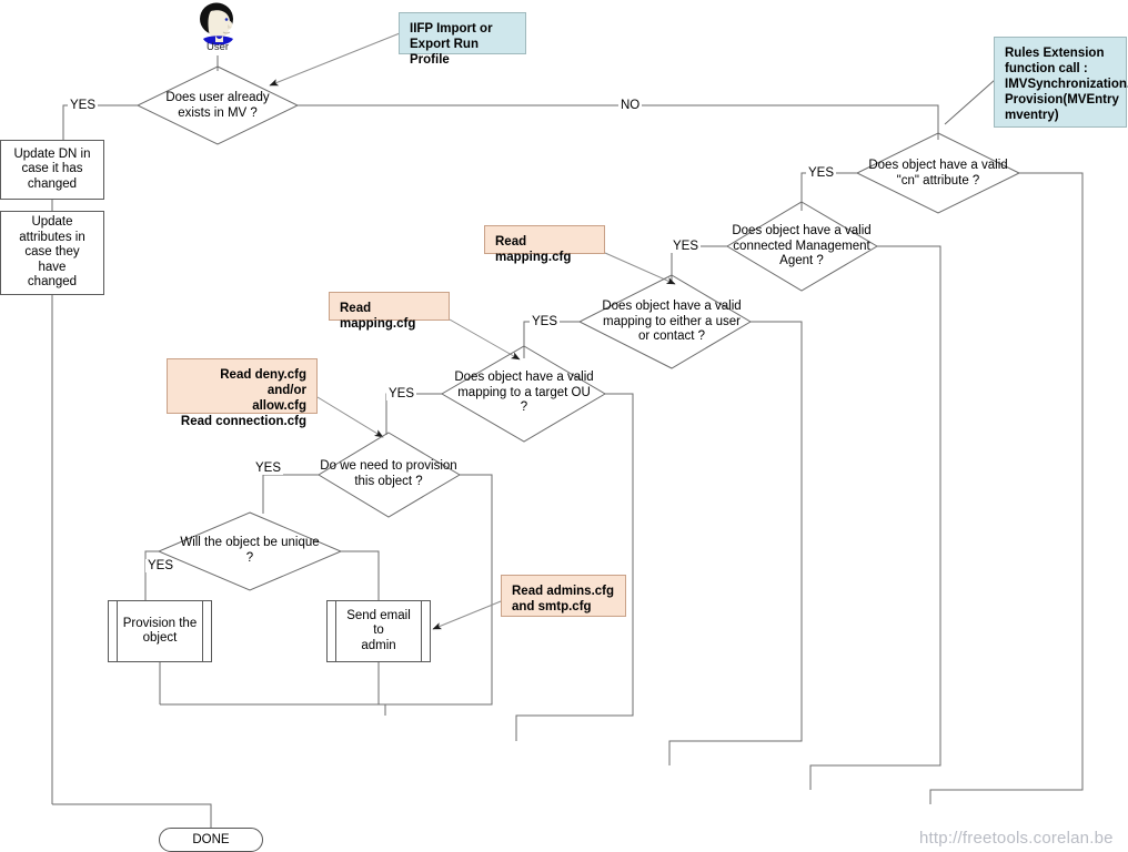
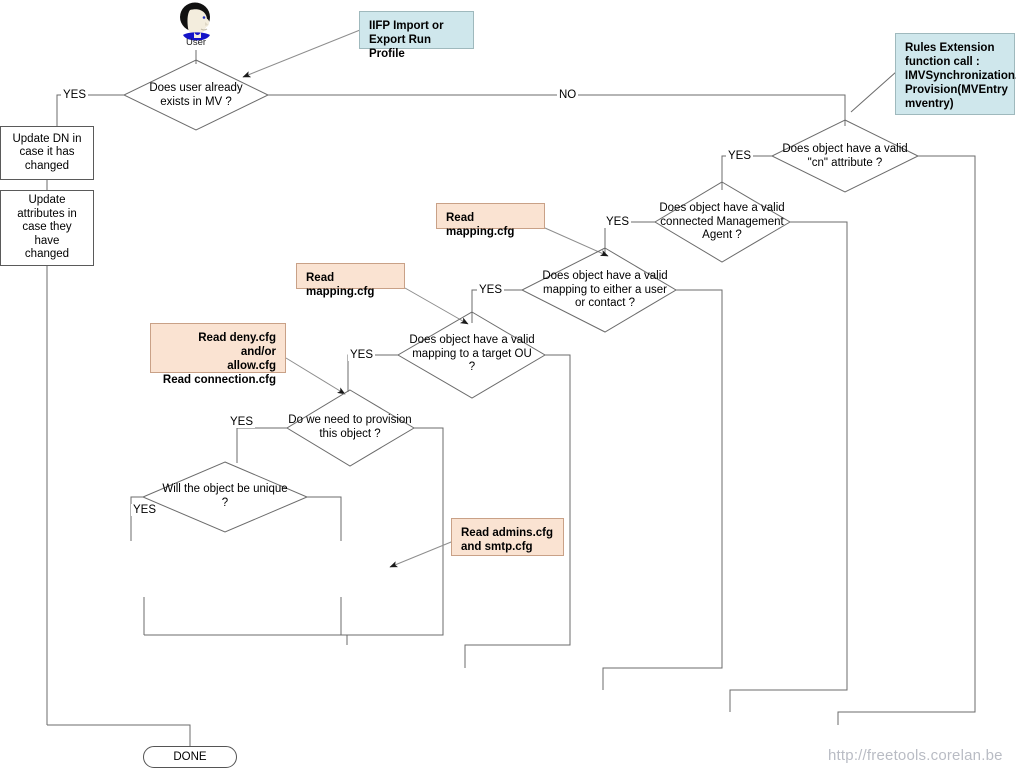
  User
  IIFP Import or
  Export Run Profile
  Rules Extension
  function call :
  IMVSynchronization
  Provision(MVEntry
  mventry)
  Read mapping.cfg
  Read mapping.cfg
  Read deny.cfg and/or
  allow.cfg
  Read connection.cfg
  Read admins.cfg
  and smtp.cfg
  Does user already
  exists in MV ?
  Does object have a valid
  "cn" attribute ?
  Does object have a valid
  connected Management
  Agent ?
  Does object have a valid
  mapping to either a user
  or contact ?
  Does object have a valid
  mapping to a target OU
  ?
  Do we need to provision
  this object ?
  Will the object be unique
  ?
  Update DN in
  case it has
  changed
  Update
  attributes in
  case they
  have
  changed
- Provision the
- object
- Send email to
- admin
  DONE
  YES
  NO
  YES
  YES
  YES
  YES
  YES
  YES
  http://freetools.corelan.be
